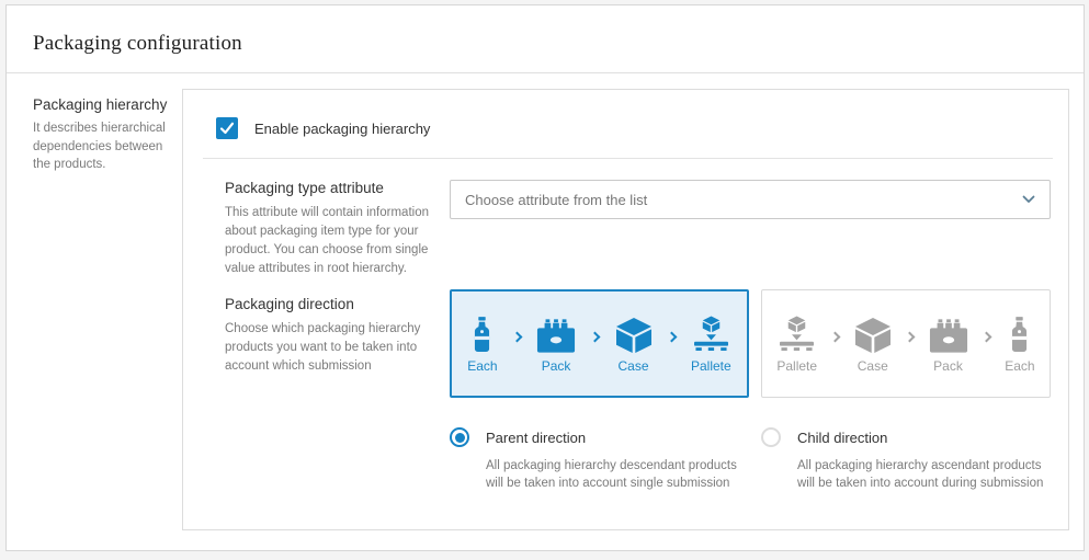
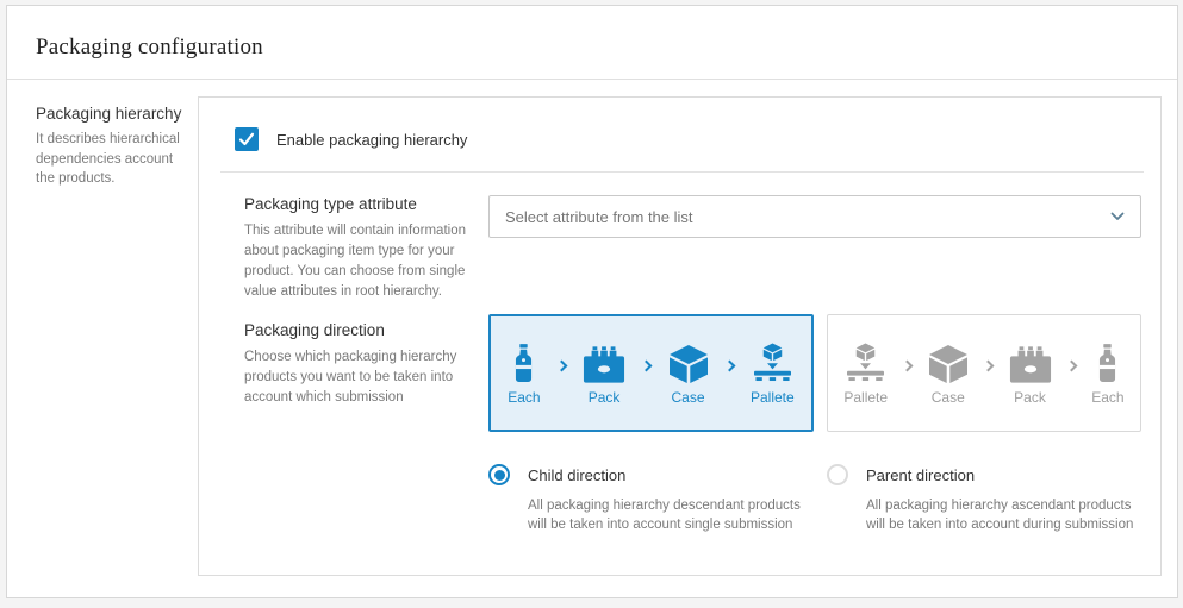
  Packaging configuration
  Packaging hierarchy
- It describes hierarchical dependencies between the products.
+ It describes hierarchical dependencies account the products.
  Enable packaging hierarchy
  Packaging type attribute
  This attribute will contain information about packaging item type for your product. You can choose from single value attributes in root hierarchy.
- Choose attribute from the list
+ Select attribute from the list
  Packaging direction
  Choose which packaging hierarchy products you want to be taken into account which submission
  Each
  Pack
  Case
  Pallete
  Pallete
  Case
  Pack
  Each
- Parent direction
+ Child direction
  All packaging hierarchy descendant products will be taken into account single submission
- Child direction
+ Parent direction
  All packaging hierarchy ascendant products will be taken into account during submission
